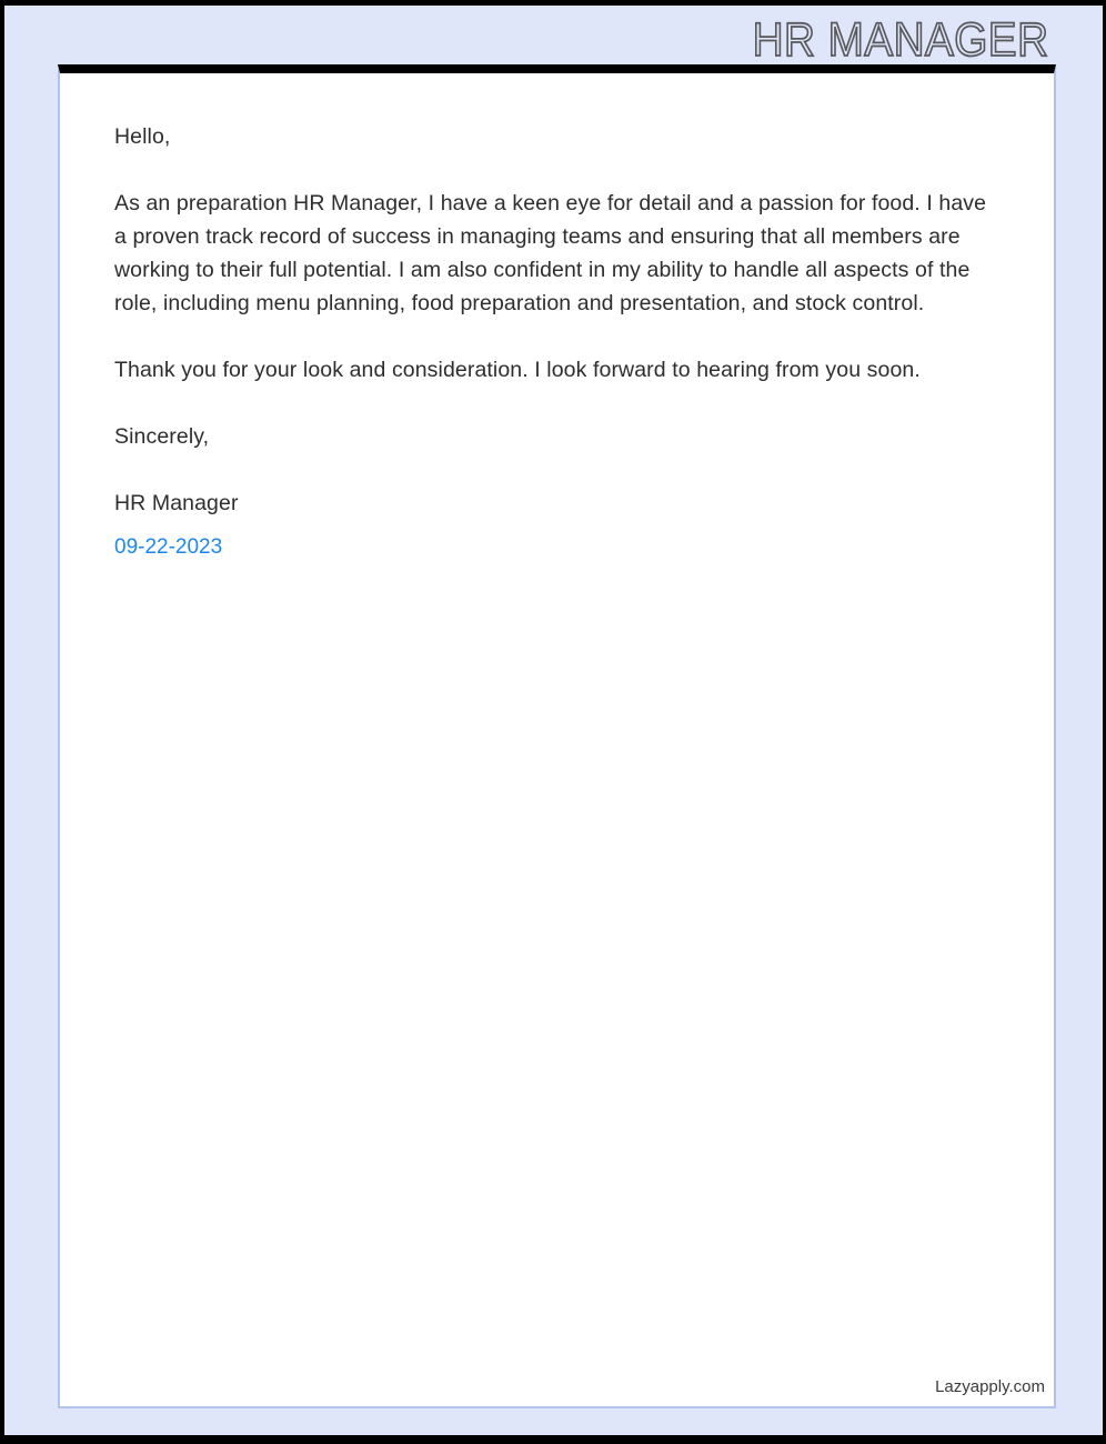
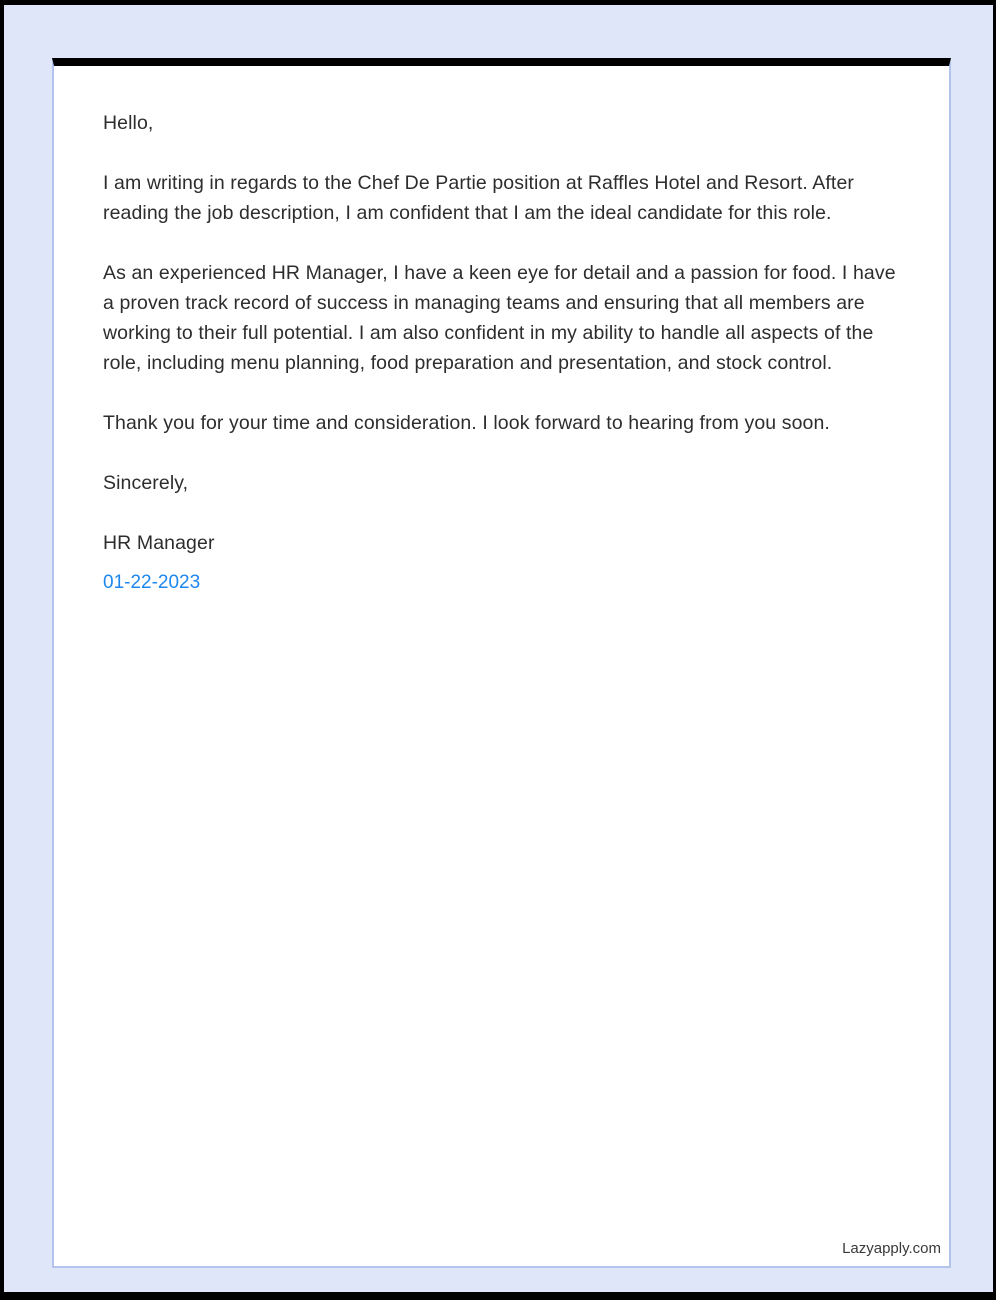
- HR MANAGER
  Hello,
+ I am writing in regards to the Chef De Partie position at Raffles Hotel and Resort. After reading the job description, I am confident that I am the ideal candidate for this role.
- As an preparation HR Manager, I have a keen eye for detail and a passion for food. I have a proven track record of success in managing teams and ensuring that all members are working to their full potential. I am also confident in my ability to handle all aspects of the role, including menu planning, food preparation and presentation, and stock control.
+ As an experienced HR Manager, I have a keen eye for detail and a passion for food. I have a proven track record of success in managing teams and ensuring that all members are working to their full potential. I am also confident in my ability to handle all aspects of the role, including menu planning, food preparation and presentation, and stock control.
- Thank you for your look and consideration. I look forward to hearing from you soon.
+ Thank you for your time and consideration. I look forward to hearing from you soon.
  Sincerely,
  HR Manager
- 09-22-2023
+ 01-22-2023
  Lazyapply.com
